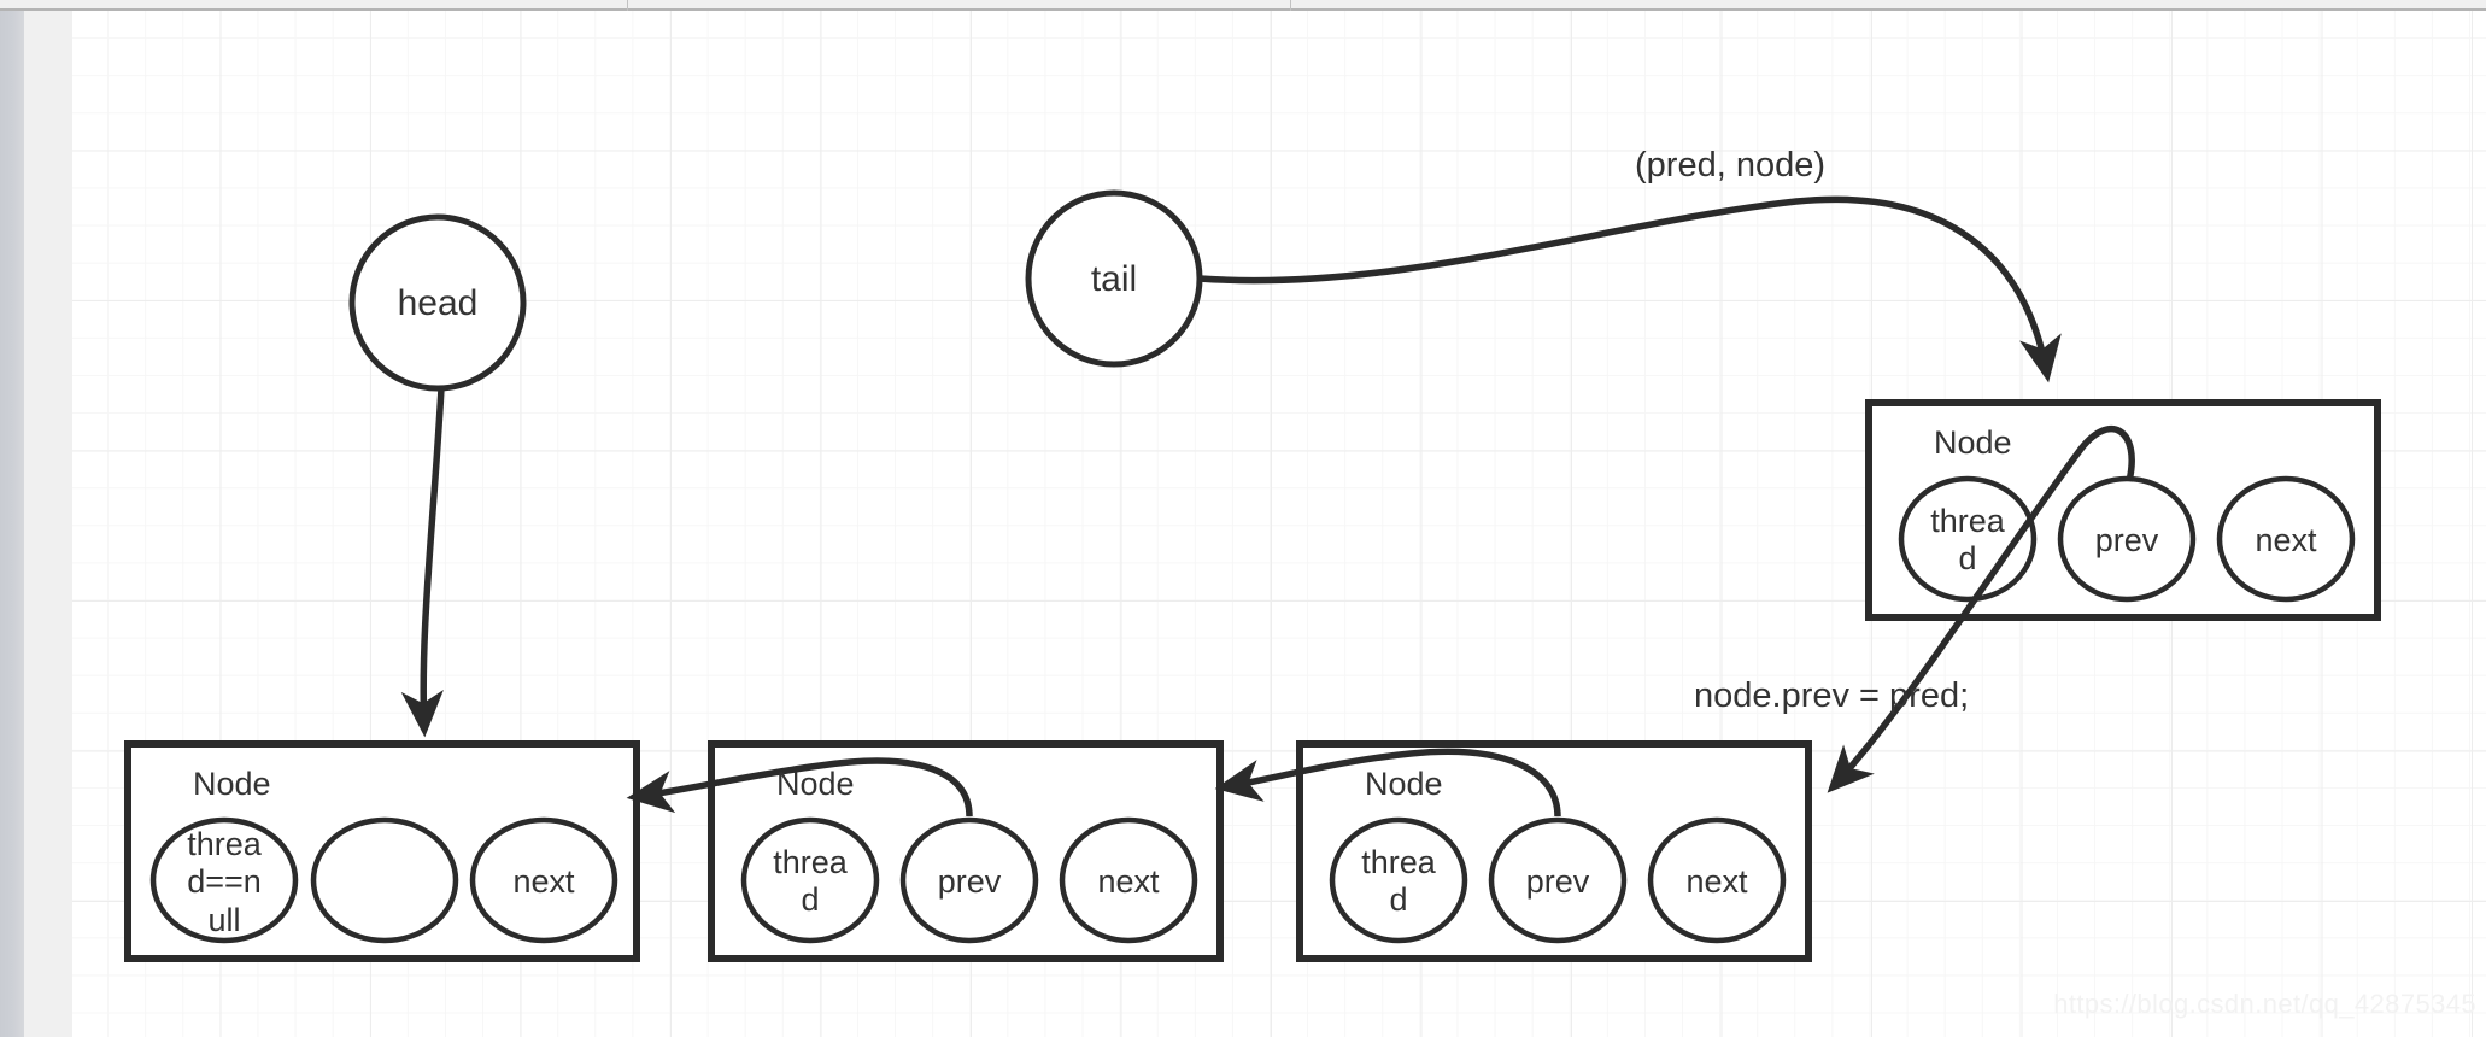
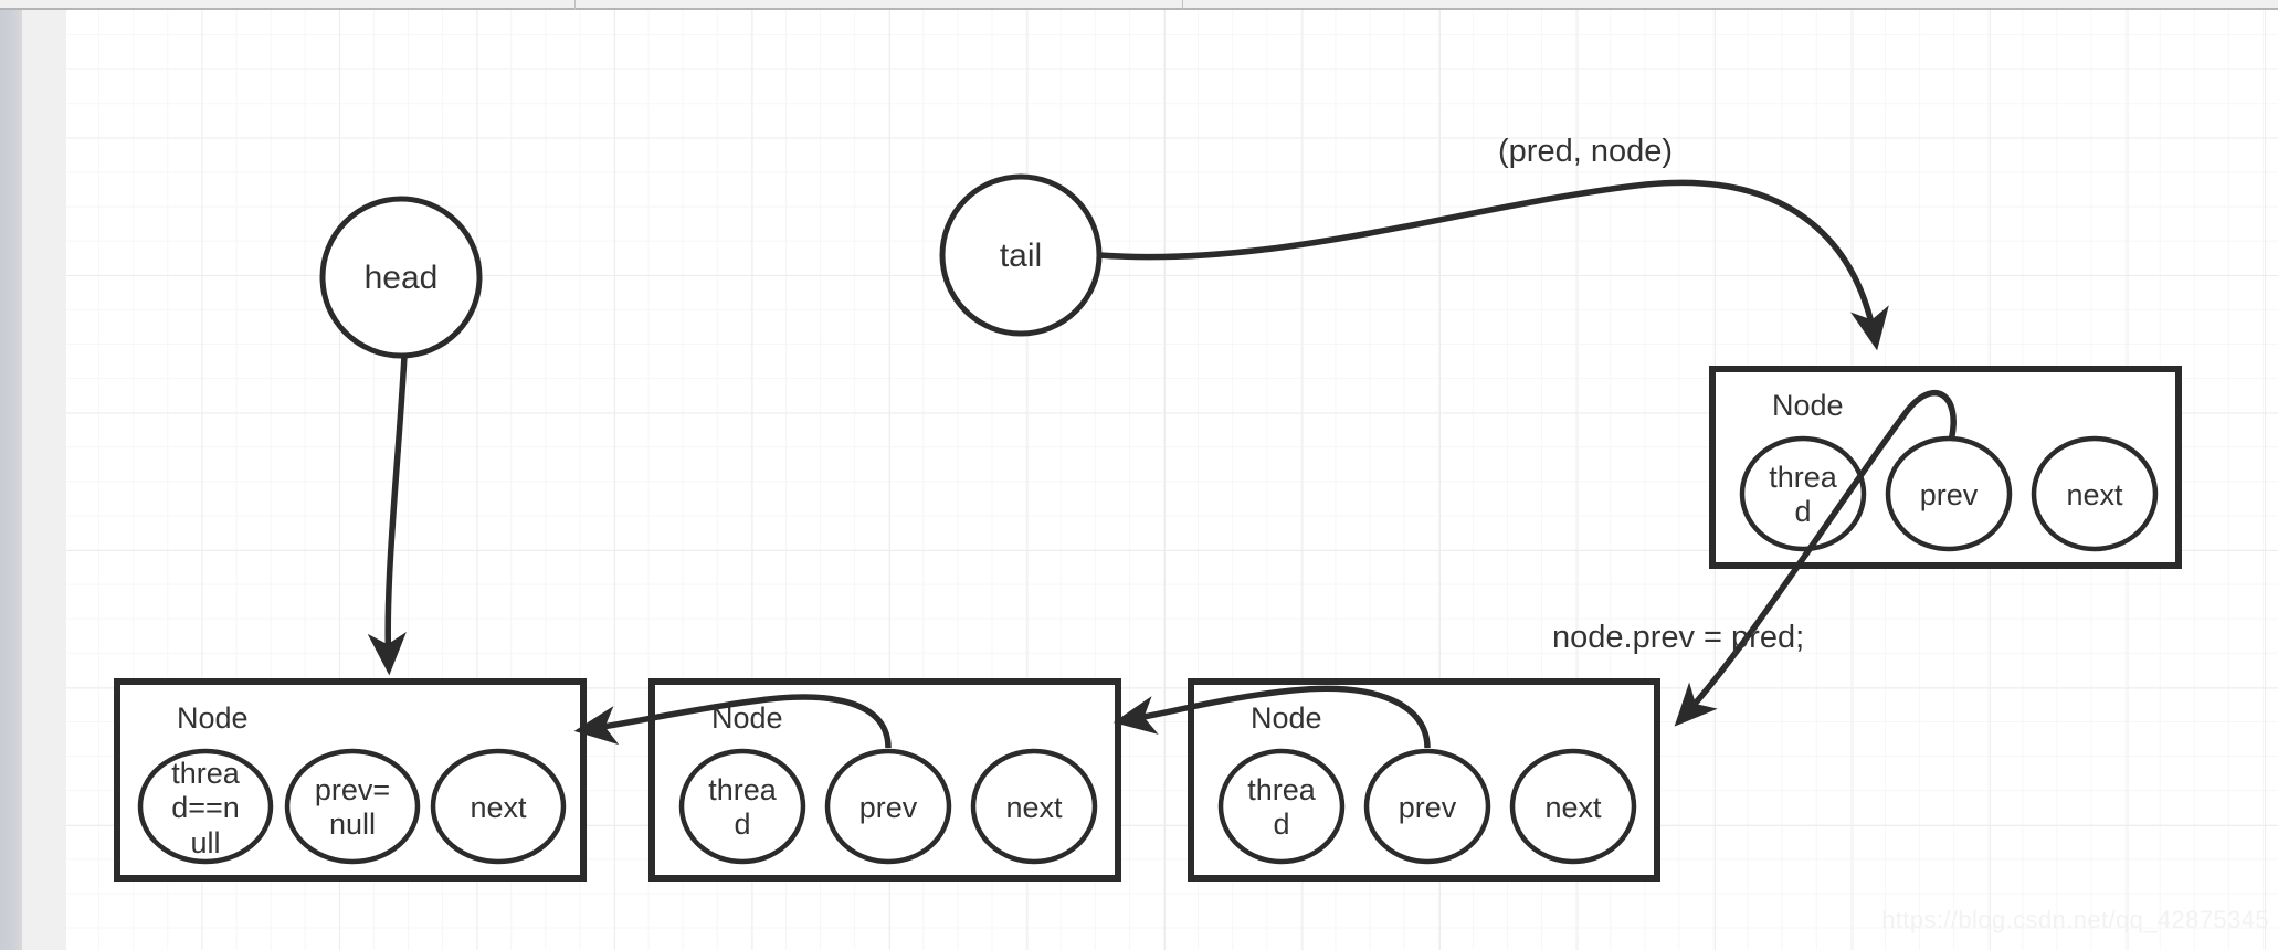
  head
  tail
  (pred, node)
  node.prev = pred;
  Node
  threa
  d==n
  ull
+ prev=
+ null
  next
  Node
  threa
  d
  prev
  next
  Node
  threa
  d
  prev
  next
  Node
  threa
  d
  prev
  next
